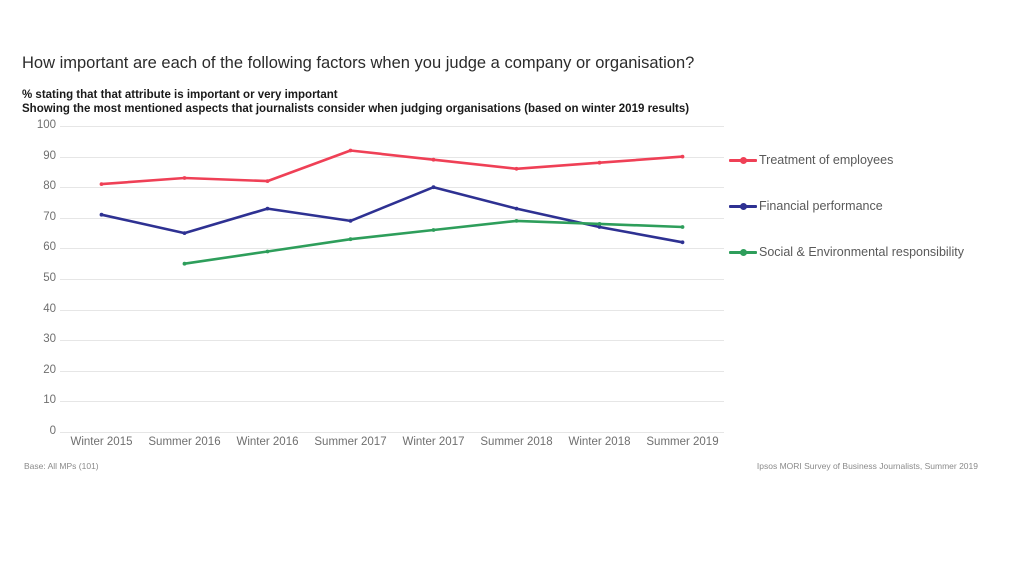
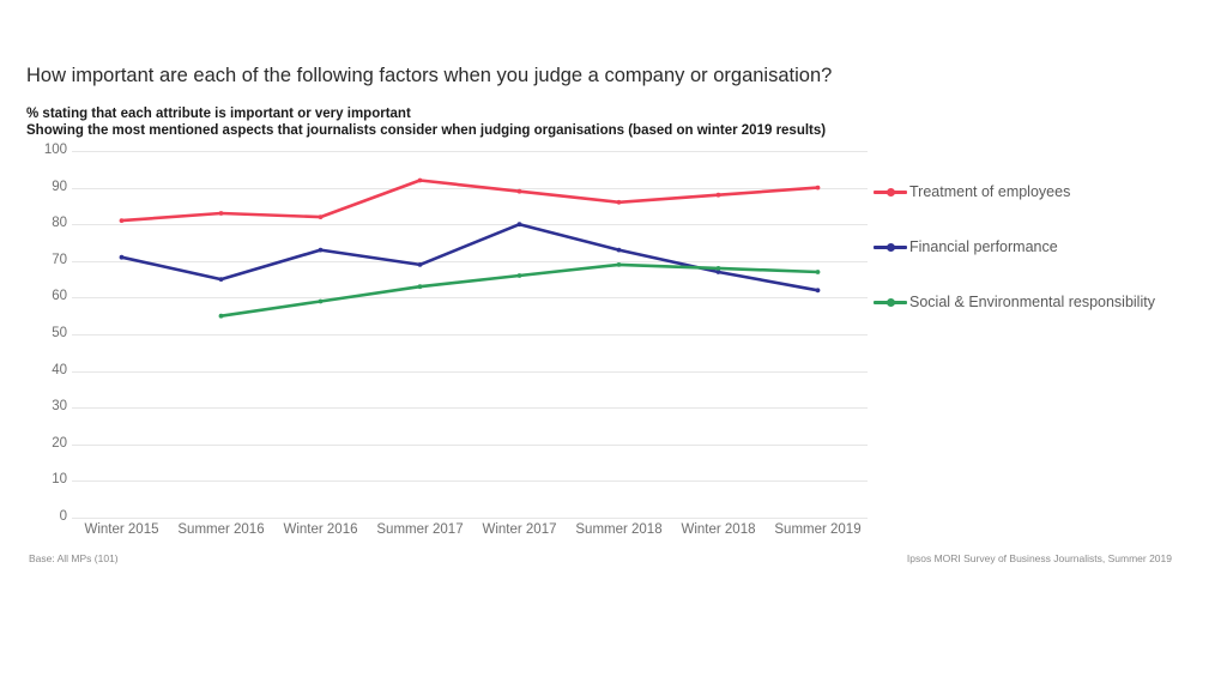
  How important are each of the following factors when you judge a company or organisation?
- % stating that that attribute is important or very important
+ % stating that each attribute is important or very important
  Showing the most mentioned aspects that journalists consider when judging organisations (based on winter 2019 results)
  100
  90
  80
  70
  60
  50
  40
  30
  20
  10
  0
  Winter 2015
  Summer 2016
  Winter 2016
  Summer 2017
  Winter 2017
  Summer 2018
  Winter 2018
  Summer 2019
  Treatment of employees
  Financial performance
  Social & Environmental responsibility
  Base: All MPs (101)
  Ipsos MORI Survey of Business Journalists, Summer 2019
